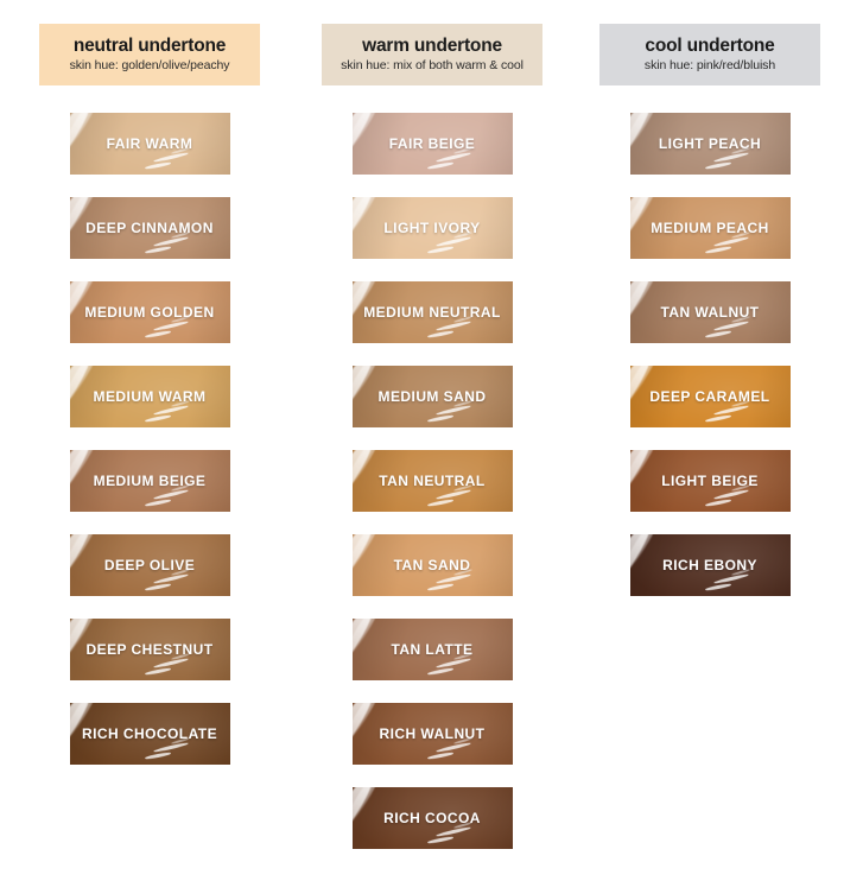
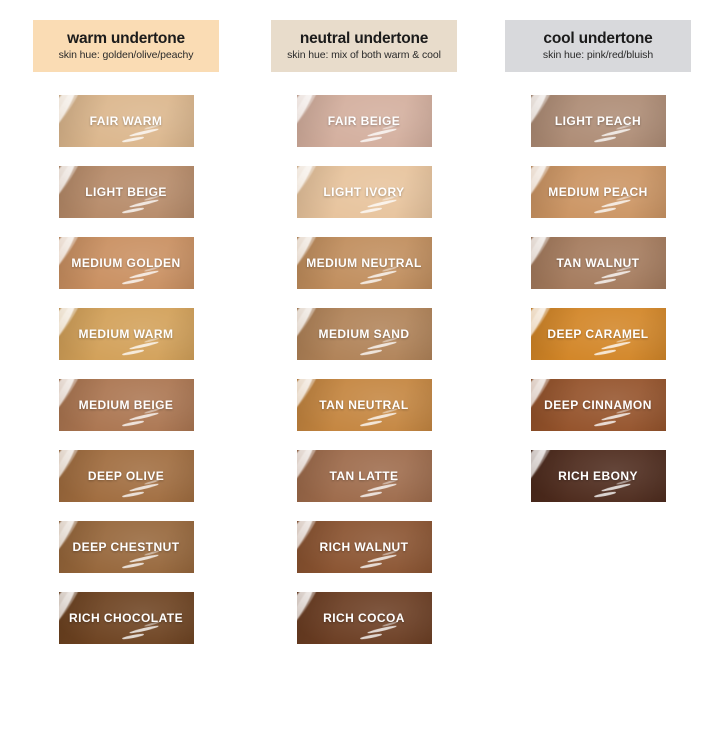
- neutral undertone
+ warm undertone
  skin hue: golden/olive/peachy
  FAIR WARM
- DEEP CINNAMON
+ LIGHT BEIGE
  MEDIUM GOLDEN
  MEDIUM WARM
  MEDIUM BEIGE
  DEEP OLIVE
  DEEP CHESTNUT
  RICH CHOCOLATE
- warm undertone
+ neutral undertone
  skin hue: mix of both warm & cool
  FAIR BEIGE
  LIGHT IVORY
  MEDIUM NEUTRAL
  MEDIUM SAND
  TAN NEUTRAL
- TAN SAND
  TAN LATTE
  RICH WALNUT
  RICH COCOA
  cool undertone
  skin hue: pink/red/bluish
  LIGHT PEACH
  MEDIUM PEACH
  TAN WALNUT
  DEEP CARAMEL
- LIGHT BEIGE
+ DEEP CINNAMON
  RICH EBONY
